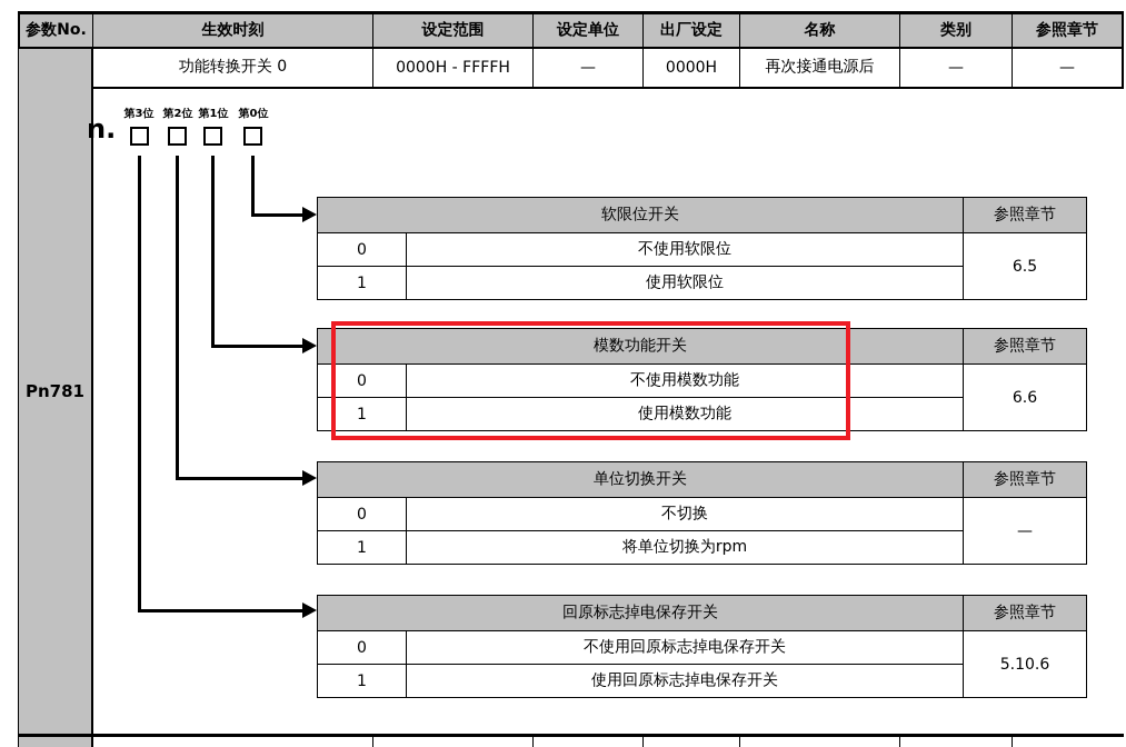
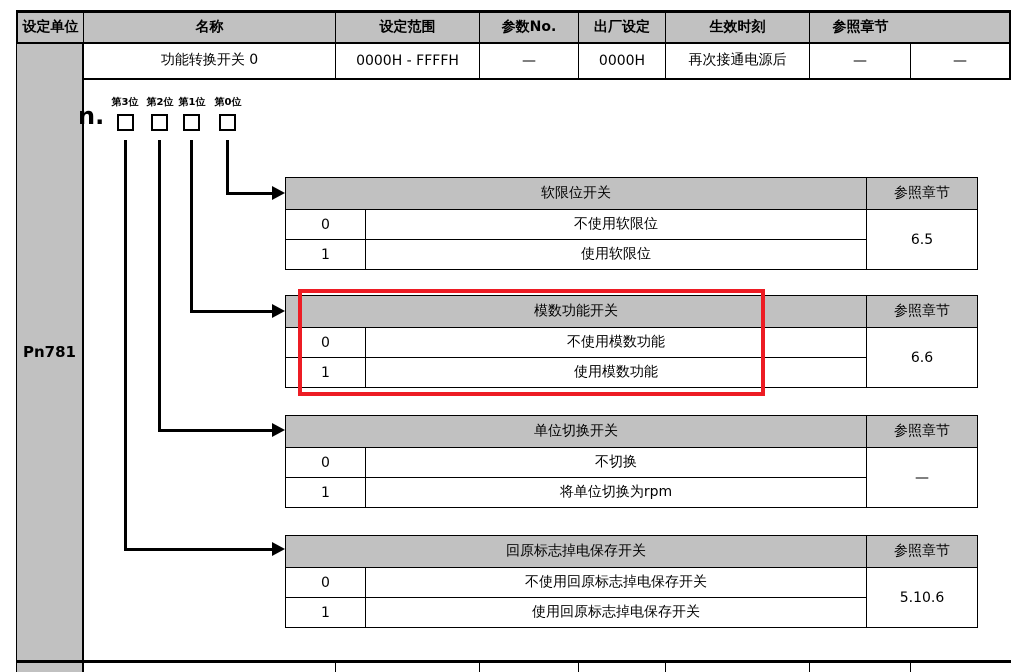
- 参数No.
+ 设定单位
- 生效时刻
+ 名称
  设定范围
- 设定单位
+ 参数No.
  出厂设定
- 名称
+ 生效时刻
- 类别
  参照章节
  Pn781
  功能转换开关 0
  0000H - FFFFH
  —
  0000H
  再次接通电源后
  —
  —
  n.
  第3位
  第2位
  第1位
  第0位
  软限位开关	参照章节
  0	不使用软限位	6.5
  1	使用软限位
  模数功能开关	参照章节
  0	不使用模数功能	6.6
  1	使用模数功能
  单位切换开关	参照章节
  0	不切换	—
  1	将单位切换为rpm
  回原标志掉电保存开关	参照章节
  0	不使用回原标志掉电保存开关	5.10.6
  1	使用回原标志掉电保存开关
